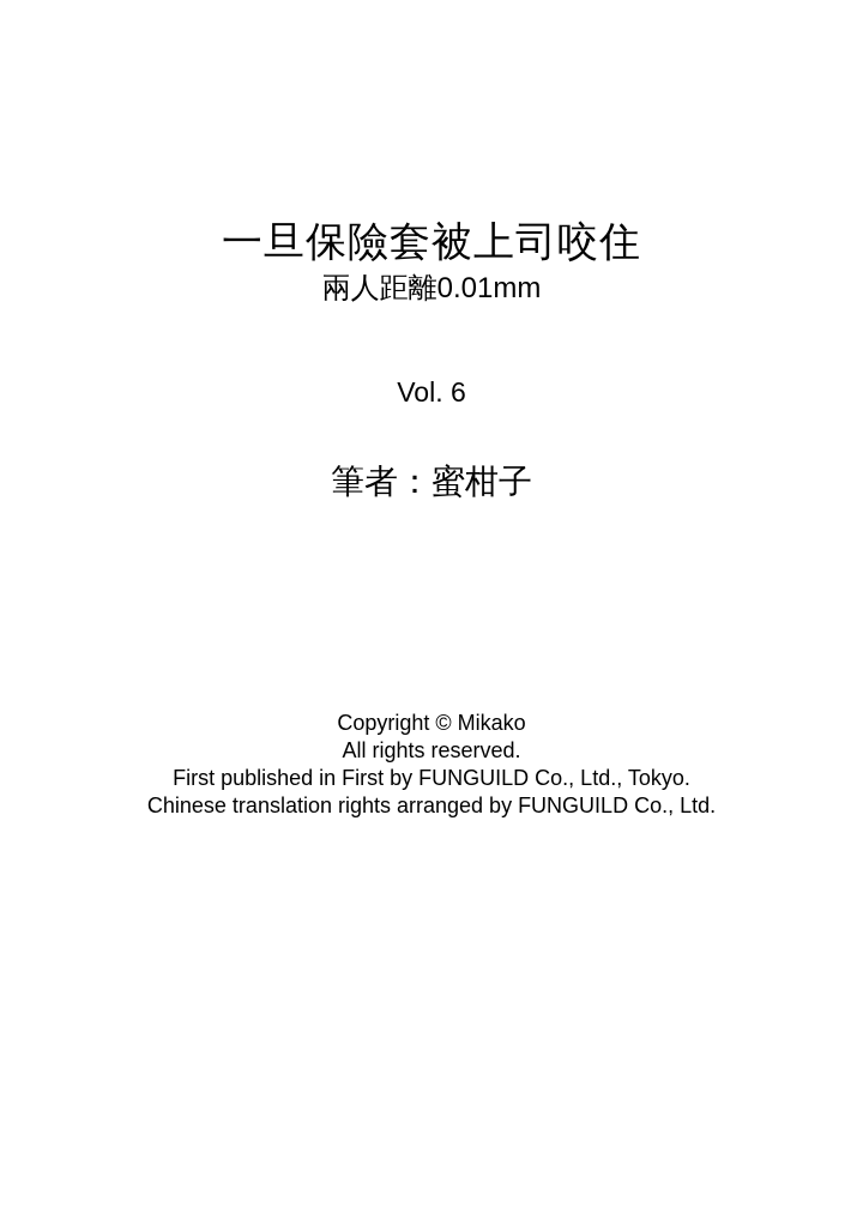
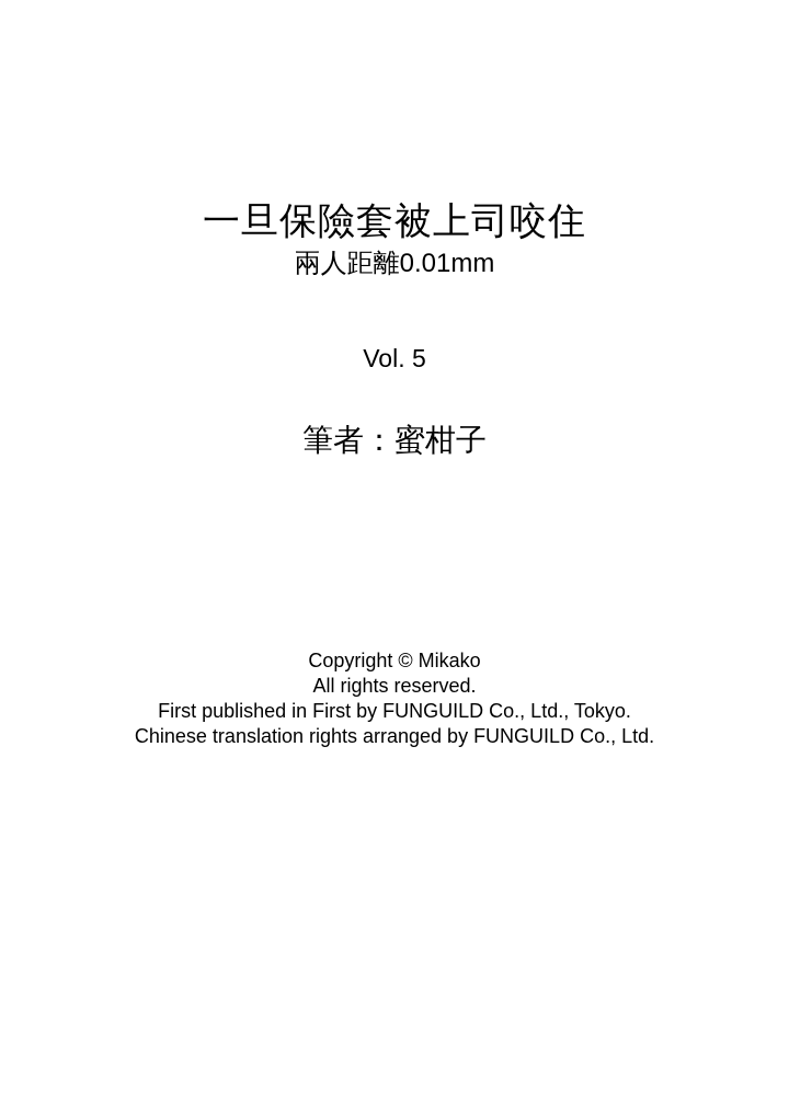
  一旦保險套被上司咬住
  兩人距離0.01mm
- Vol. 6
+ Vol. 5
  筆者：蜜柑子
  Copyright © Mikako
  All rights reserved.
  First published in First by FUNGUILD Co., Ltd., Tokyo.
  Chinese translation rights arranged by FUNGUILD Co., Ltd.
